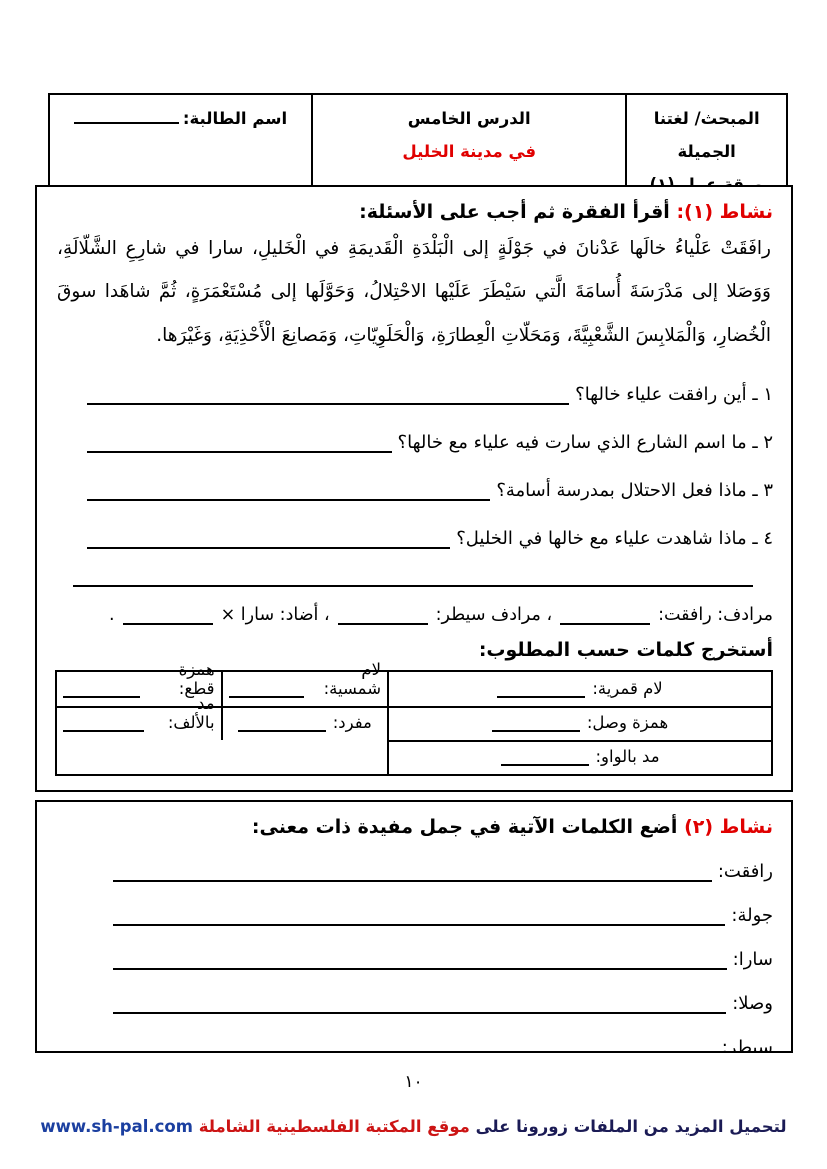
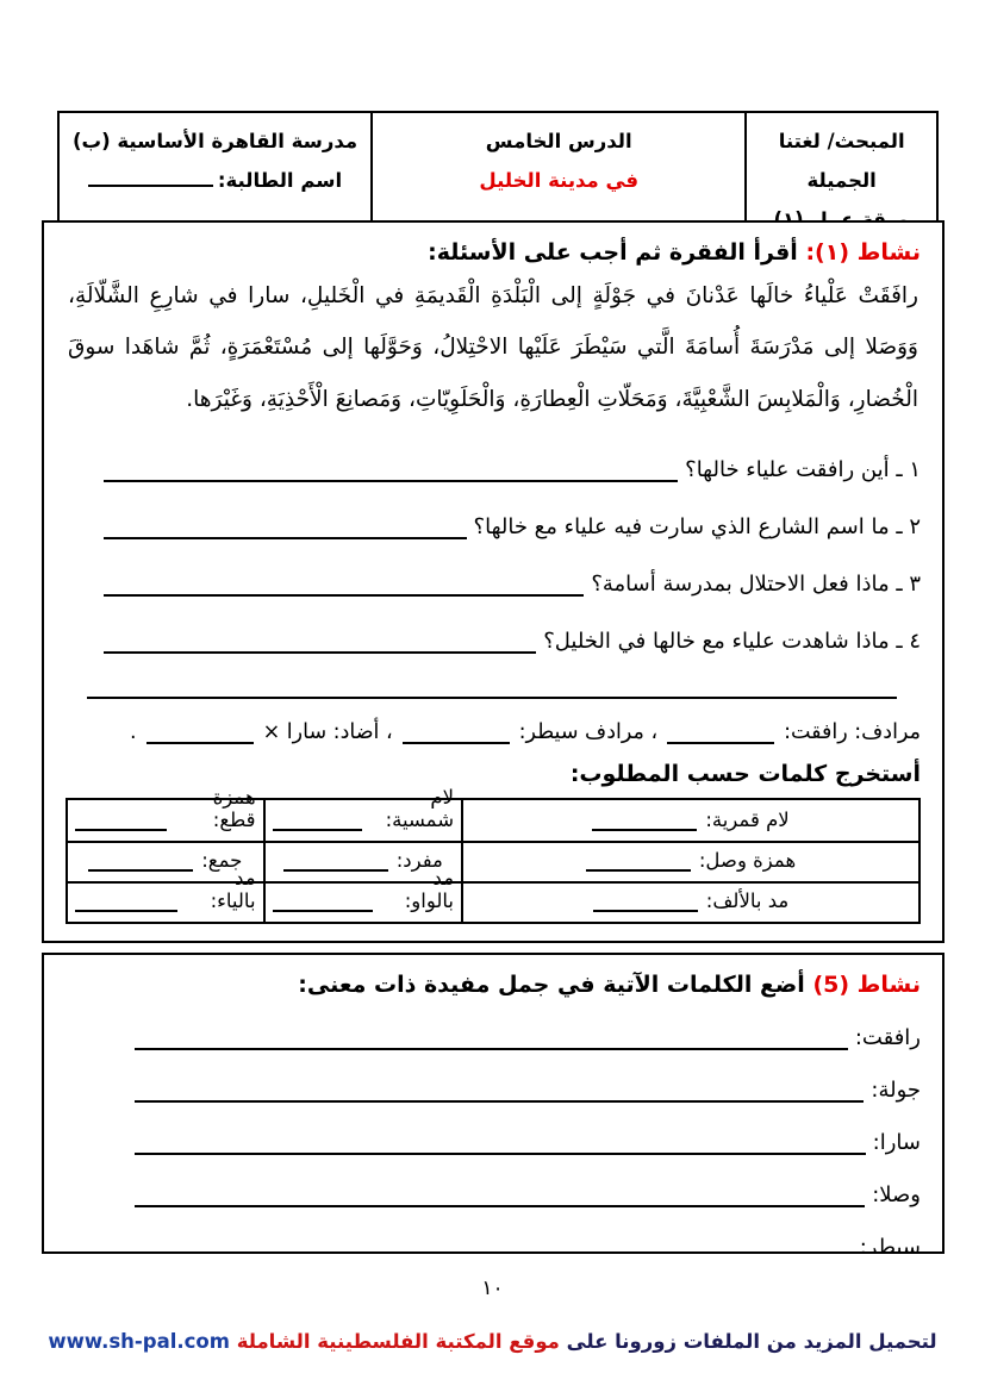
  المبحث/ لغتنا الجميلة
  الدرس الخامس
  في مدينة الخليل
+ مدرسة القاهرة الأساسية (ب)
  اسم الطالبة:
  نشاط (١): أقرأ الفقرة ثم أجب على الأسئلة:
  رافَقَتْ عَلْياءُ خالَها عَدْنانَ في جَوْلَةٍ إلى الْبَلْدَةِ الْقَديمَةِ في الْخَليلِ، سارا في شارِعِ الشَّلّالَةِ، وَوَصَلا إلى مَدْرَسَةَ أُسامَةَ الَّتي سَيْطَرَ عَلَيْها الاحْتِلالُ، وَحَوَّلَها إلى مُسْتَعْمَرَةٍ، ثُمَّ شاهَدا سوقَ الْخُضارِ، وَالْمَلابِسَ الشَّعْبِيَّةَ، وَمَحَلّاتِ الْعِطارَةِ، وَالْحَلَوِيّاتِ، وَمَصانِعَ الْأَحْذِيَةِ، وَغَيْرَها.
  ١ ـ أين رافقت علياء خالها؟
  ٢ ـ ما اسم الشارع الذي سارت فيه علياء مع خالها؟
  ٣ ـ ماذا فعل الاحتلال بمدرسة أسامة؟
  ٤ ـ ماذا شاهدت علياء مع خالها في الخليل؟
  مرادف: رافقت:
  ، مرادف سيطر:
  ، أضاد: سارا ×
  .
  أستخرج كلمات حسب المطلوب:
  لام قمرية:
  لام شمسية:
  همزة قطع:
  همزة وصل:
  مفرد:
+ جمع:
  مد بالألف:
  مد بالواو:
+ مد بالياء:
- نشاط (٢) أضع الكلمات الآتية في جمل مفيدة ذات معنى:
+ نشاط (5) أضع الكلمات الآتية في جمل مفيدة ذات معنى:
  رافقت:
  جولة:
  سارا:
  وصلا:
  سيطر:
  ١٠
  لتحميل المزيد من الملفات زورونا على موقع المكتبة الفلسطينية الشاملة www.sh-pal.com
